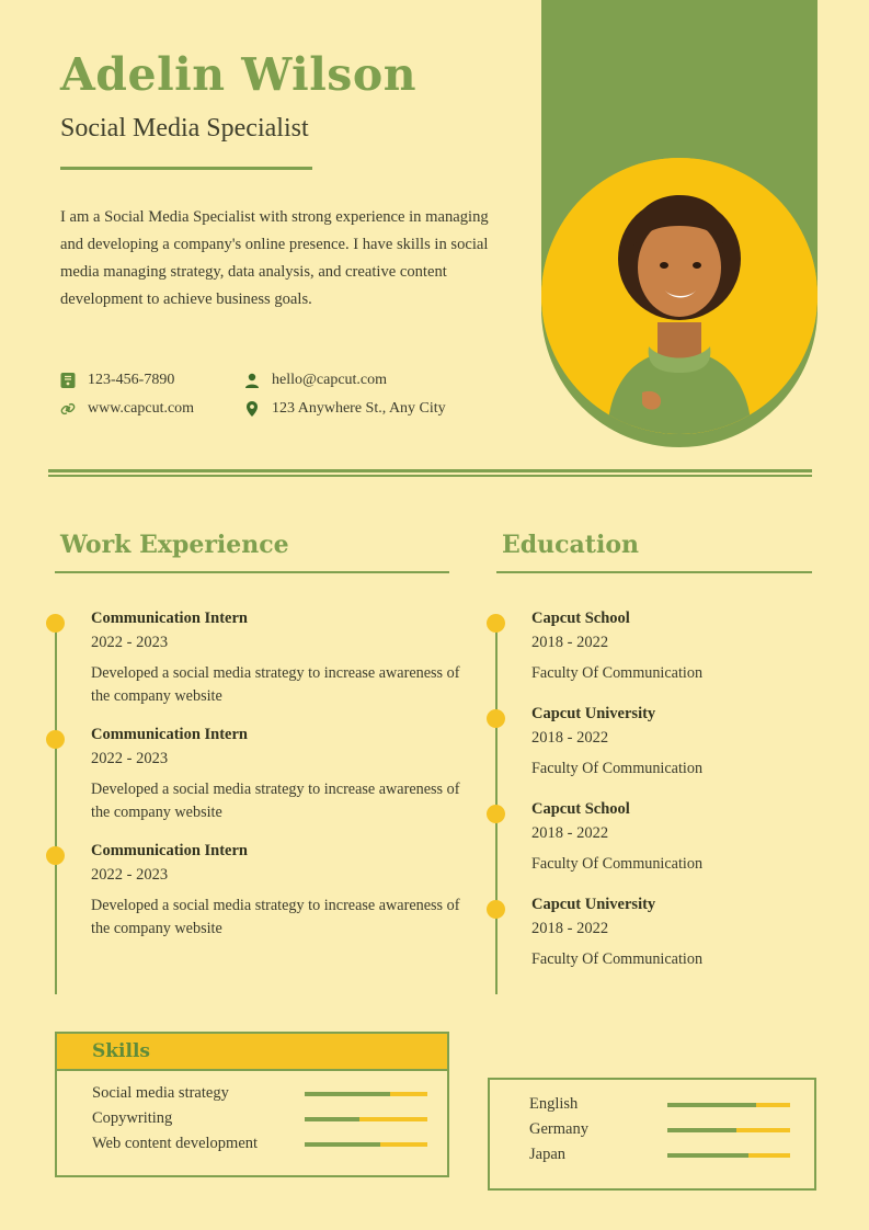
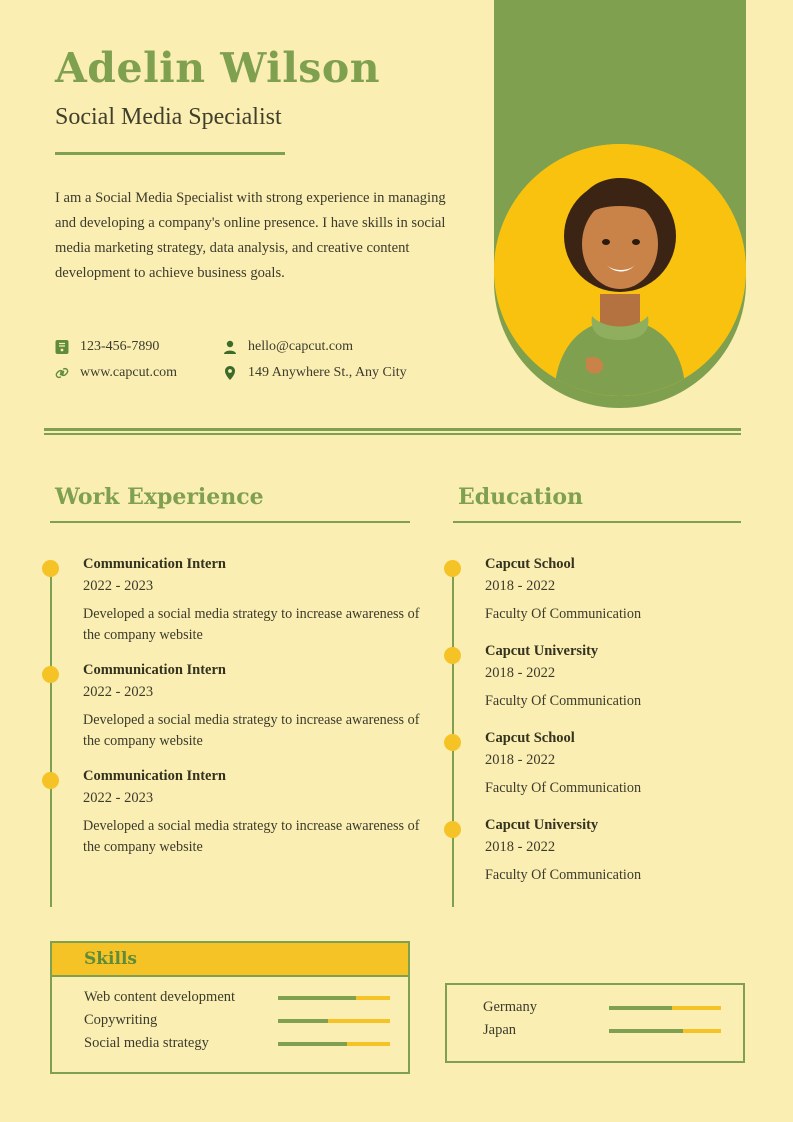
  Adelin Wilson
  Social Media Specialist
- I am a Social Media Specialist with strong experience in managing and developing a company's online presence. I have skills in social media managing strategy, data analysis, and creative content development to achieve business goals.
+ I am a Social Media Specialist with strong experience in managing and developing a company's online presence. I have skills in social media marketing strategy, data analysis, and creative content development to achieve business goals.
  123-456-7890
  hello@capcut.com
  www.capcut.com
- 123 Anywhere St., Any City
+ 149 Anywhere St., Any City
  Work Experience
  Communication Intern
  2022 - 2023
  Developed a social media strategy to increase awareness of the company website
  Communication Intern
  2022 - 2023
  Developed a social media strategy to increase awareness of the company website
  Communication Intern
  2022 - 2023
  Developed a social media strategy to increase awareness of the company website
  Education
  Capcut School
  2018 - 2022
  Faculty Of Communication
  Capcut University
  2018 - 2022
  Faculty Of Communication
  Capcut School
  2018 - 2022
  Faculty Of Communication
  Capcut University
  2018 - 2022
  Faculty Of Communication
  Skills
- Social media strategy
+ Web content development
  Copywriting
- Web content development
+ Social media strategy
- English
  Germany
  Japan
